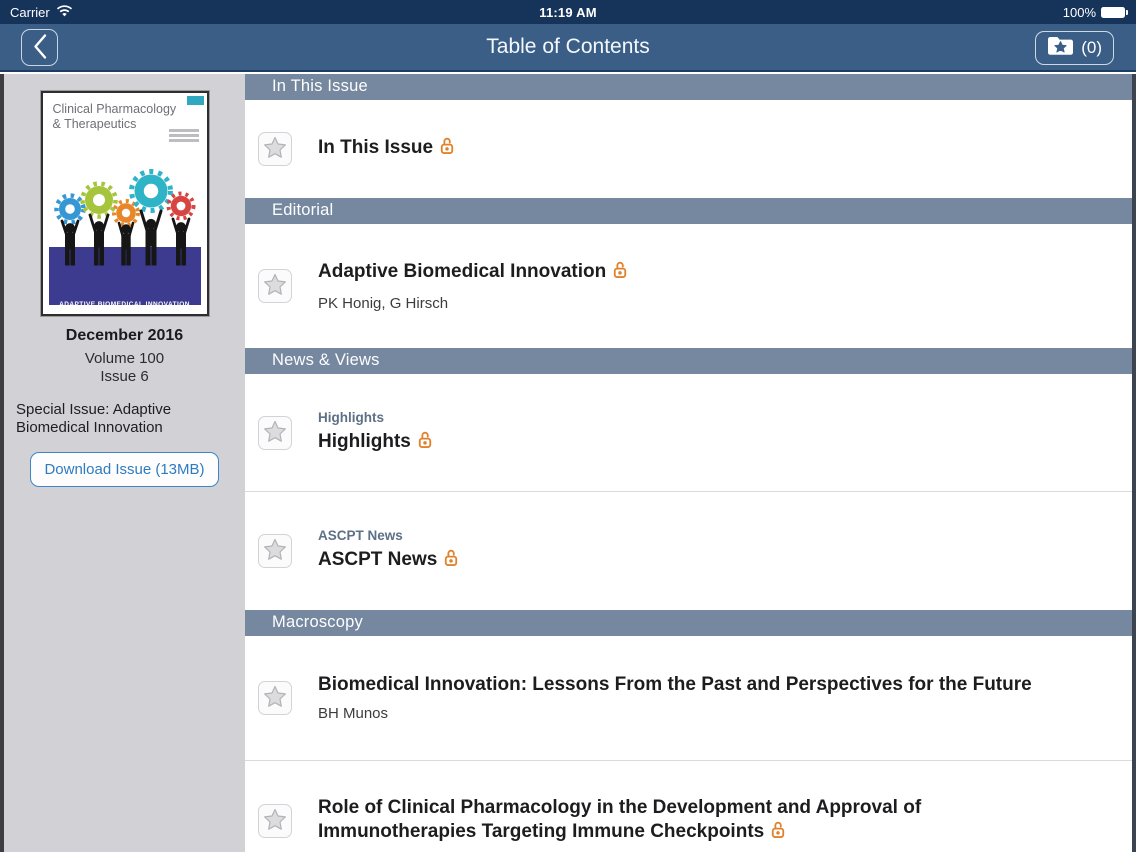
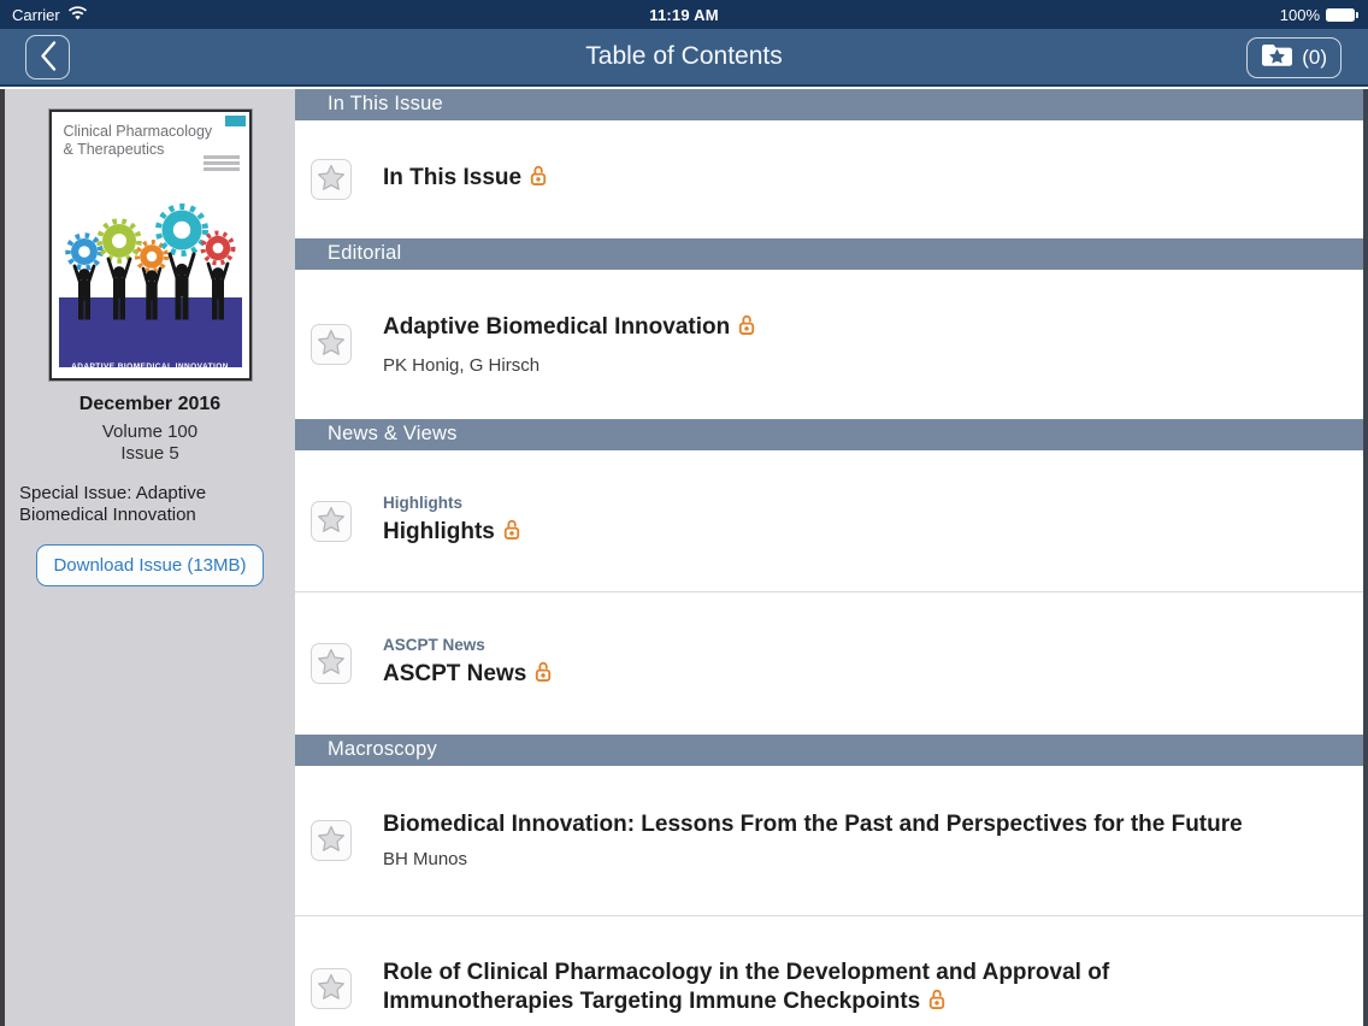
  Carrier
  11:19 AM
  100%
  Table of Contents
  (0)
  Clinical Pharmacology
  & Therapeutics
  December 2016
  Volume 100
- Issue 6
+ Issue 5
  Special Issue: Adaptive Biomedical Innovation
  Download Issue (13MB)
  In This Issue
  In This Issue
  Editorial
  Adaptive Biomedical Innovation
  PK Honig, G Hirsch
  News & Views
  Highlights
  Highlights
  ASCPT News
  ASCPT News
  Macroscopy
  Biomedical Innovation: Lessons From the Past and Perspectives for the Future
  BH Munos
  Role of Clinical Pharmacology in the Development and Approval of Immunotherapies Targeting Immune Checkpoints
